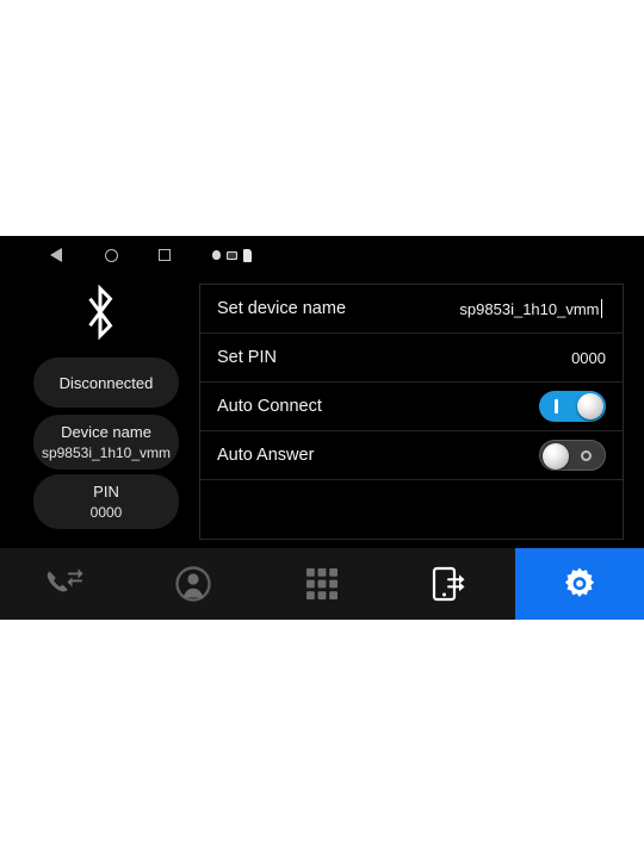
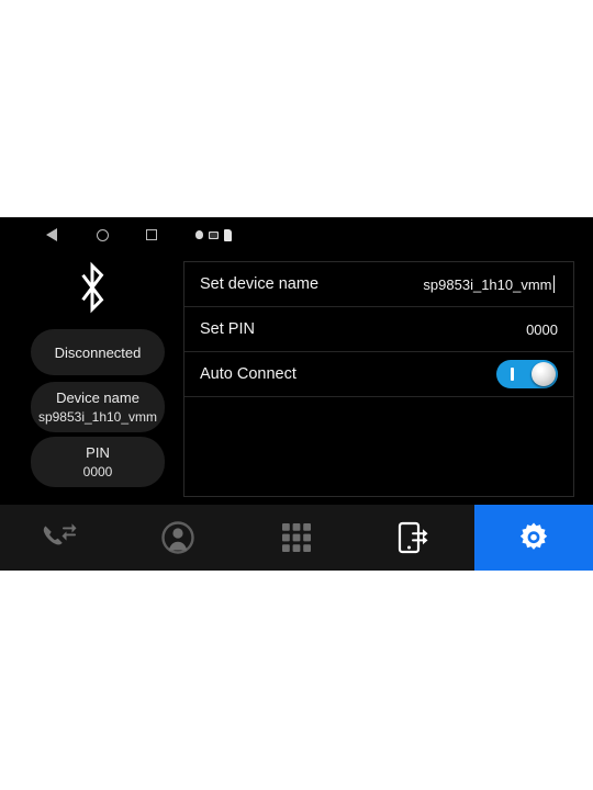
  Disconnected
  Device name
  sp9853i_1h10_vmm
  PIN
  0000
  Set device name
  sp9853i_1h10_vmm
  Set PIN
  0000
  Auto Connect
- Auto Answer
